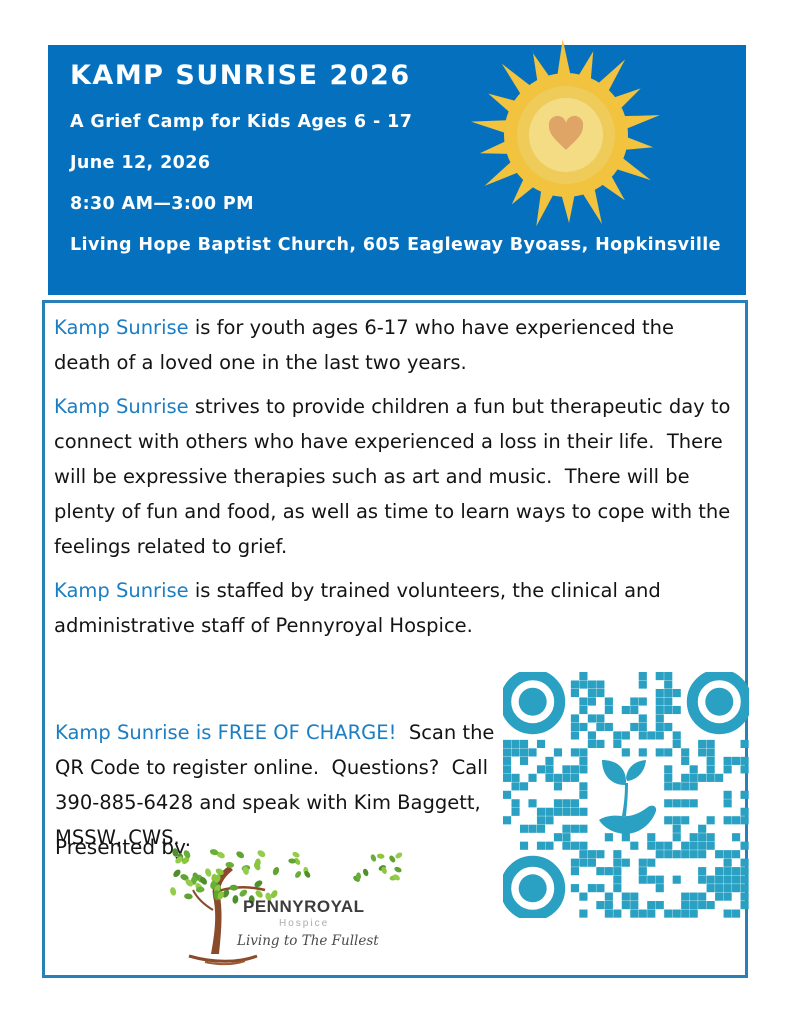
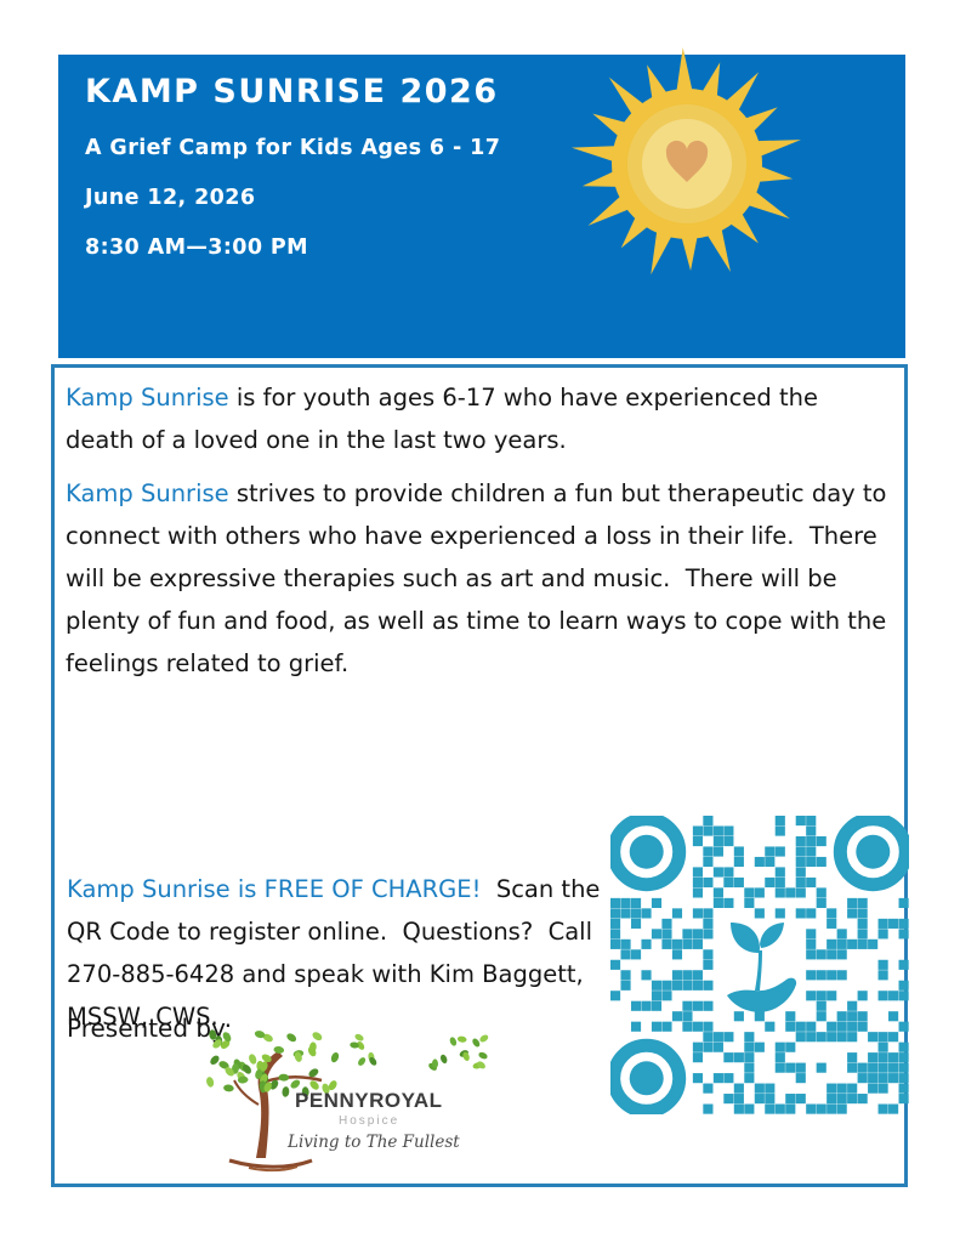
  KAMP SUNRISE 2026
  A Grief Camp for Kids Ages 6 - 17
  June 12, 2026
  8:30 AM—3:00 PM
- Living Hope Baptist Church, 605 Eagleway Byoass, Hopkinsville
  Kamp Sunrise is for youth ages 6-17 who have experienced the death of a loved one in the last two years.
  Kamp Sunrise strives to provide children a fun but therapeutic day to connect with others who have experienced a loss in their life. There will be expressive therapies such as art and music. There will be plenty of fun and food, as well as time to learn ways to cope with the feelings related to grief.
- Kamp Sunrise is staffed by trained volunteers, the clinical and administrative staff of Pennyroyal Hospice.
- Kamp Sunrise is FREE OF CHARGE! Scan the QR Code to register online. Questions? Call 390-885-6428 and speak with Kim Baggett, MSSW, CWS.
+ Kamp Sunrise is FREE OF CHARGE! Scan the QR Code to register online. Questions? Call 270-885-6428 and speak with Kim Baggett, MSSW, CWS.
  Presented by:
  PENNYROYAL
  Hospice
  Living to The Fullest
